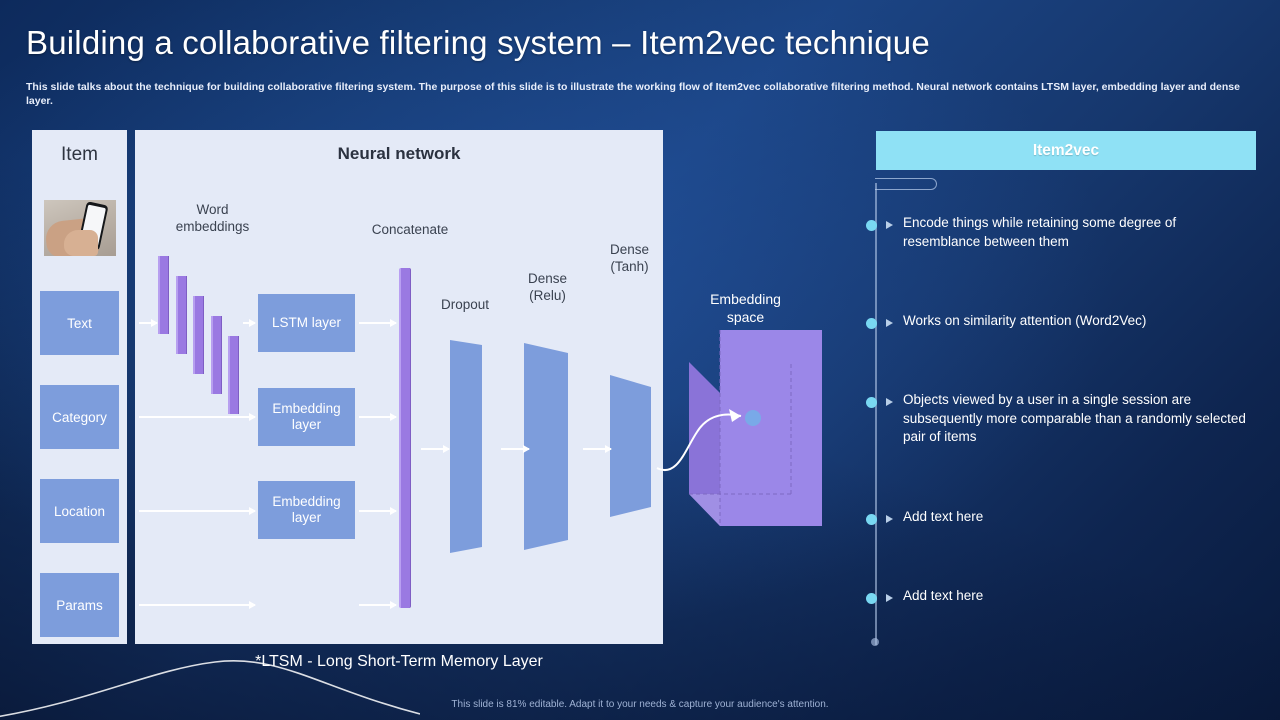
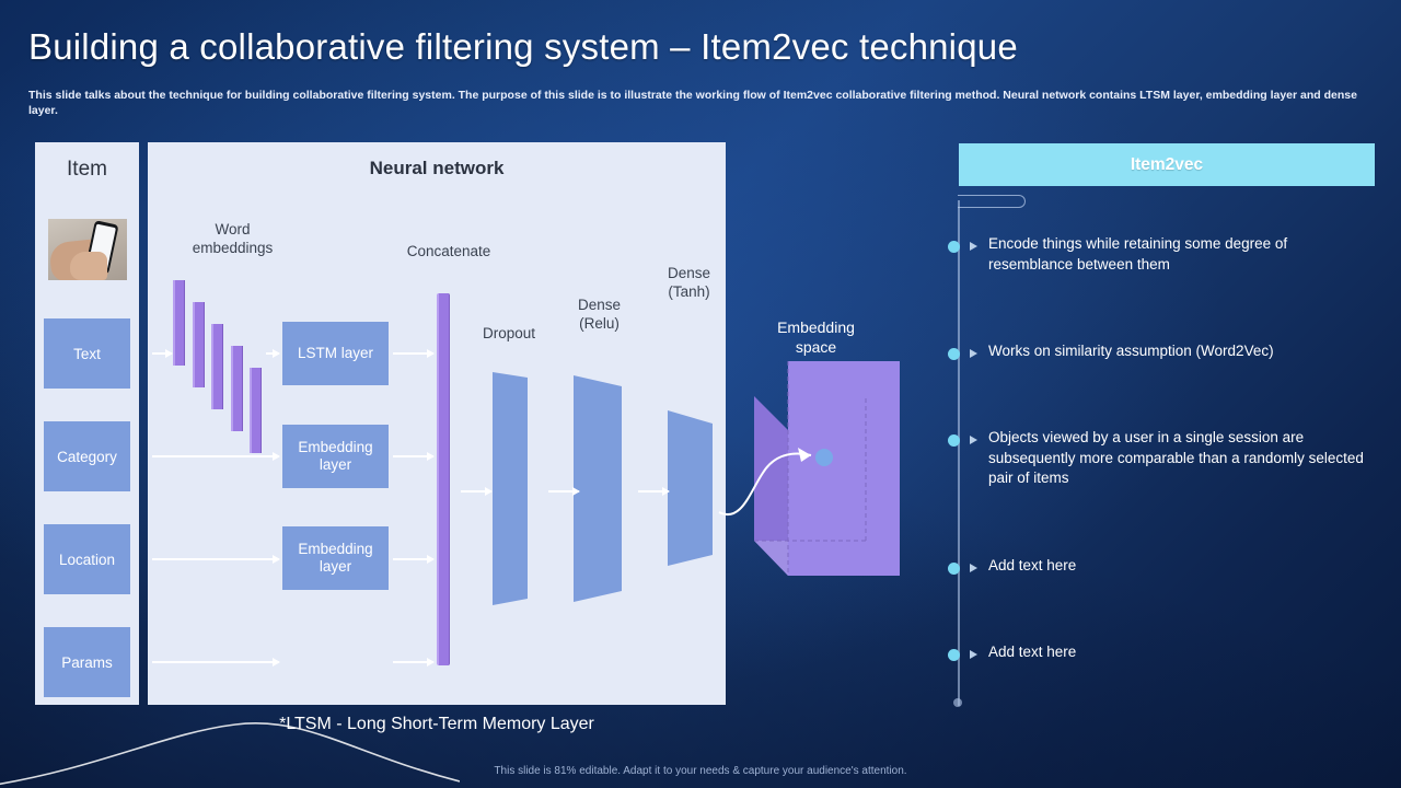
  Building a collaborative filtering system – Item2vec technique
  This slide talks about the technique for building collaborative filtering system. The purpose of this slide is to illustrate the working flow of Item2vec collaborative filtering method. Neural network contains LTSM layer, embedding layer and dense layer.
  Item
  Text
  Category
  Location
  Params
  Neural network
  Word
  embeddings
  Concatenate
  Dropout
  Dense
  (Relu)
  Dense
  (Tanh)
  LSTM layer
  Embedding layer
  Embedding layer
  Embedding
  space
  *LTSM - Long Short-Term Memory Layer
  This slide is 81% editable. Adapt it to your needs & capture your audience's attention.
  Item2vec
  Encode things while retaining some degree of resemblance between them
- Works on similarity attention (Word2Vec)
+ Works on similarity assumption (Word2Vec)
  Objects viewed by a user in a single session are subsequently more comparable than a randomly selected pair of items
  Add text here
  Add text here
